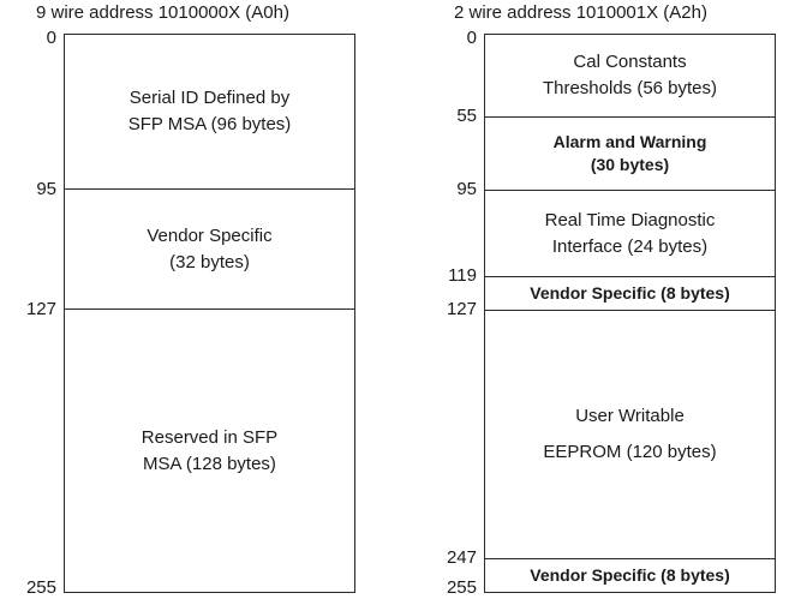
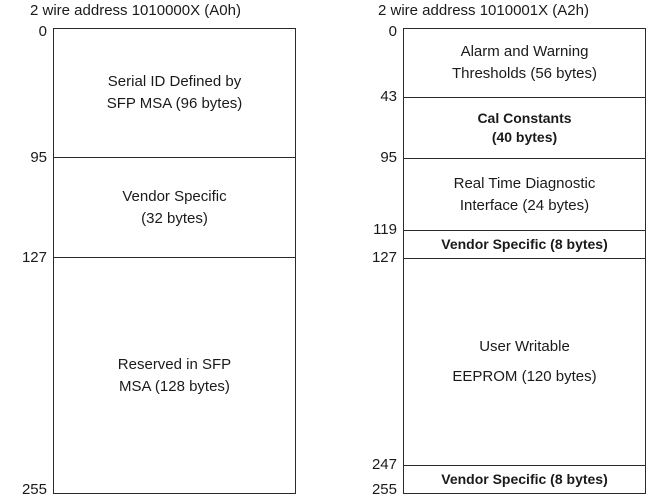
- 9 wire address 1010000X (A0h)
+ 2 wire address 1010000X (A0h)
  0
  95
  127
  255
  Serial ID Defined by
  SFP MSA (96 bytes)
  Vendor Specific
  (32 bytes)
  Reserved in SFP
  MSA (128 bytes)
  2 wire address 1010001X (A2h)
  0
- 55
+ 43
  95
  119
  127
  247
  255
- Cal Constants
+ Alarm and Warning
  Thresholds (56 bytes)
- Alarm and Warning
+ Cal Constants
- (30 bytes)
+ (40 bytes)
  Real Time Diagnostic
  Interface (24 bytes)
  Vendor Specific (8 bytes)
  User Writable
  EEPROM (120 bytes)
  Vendor Specific (8 bytes)
